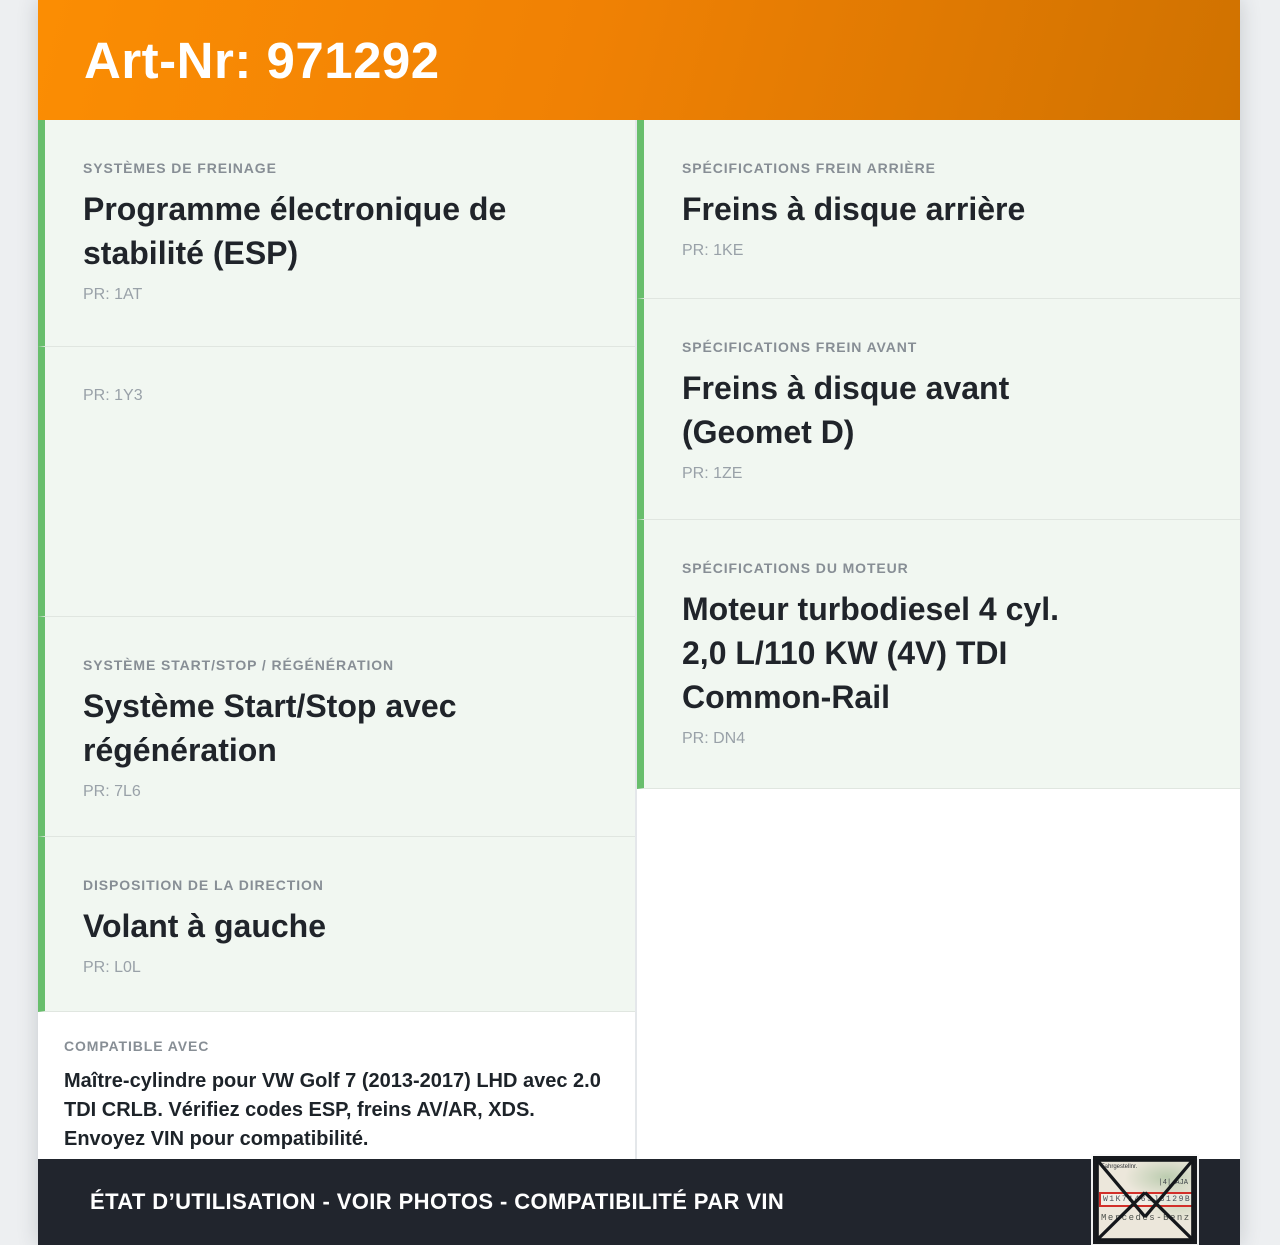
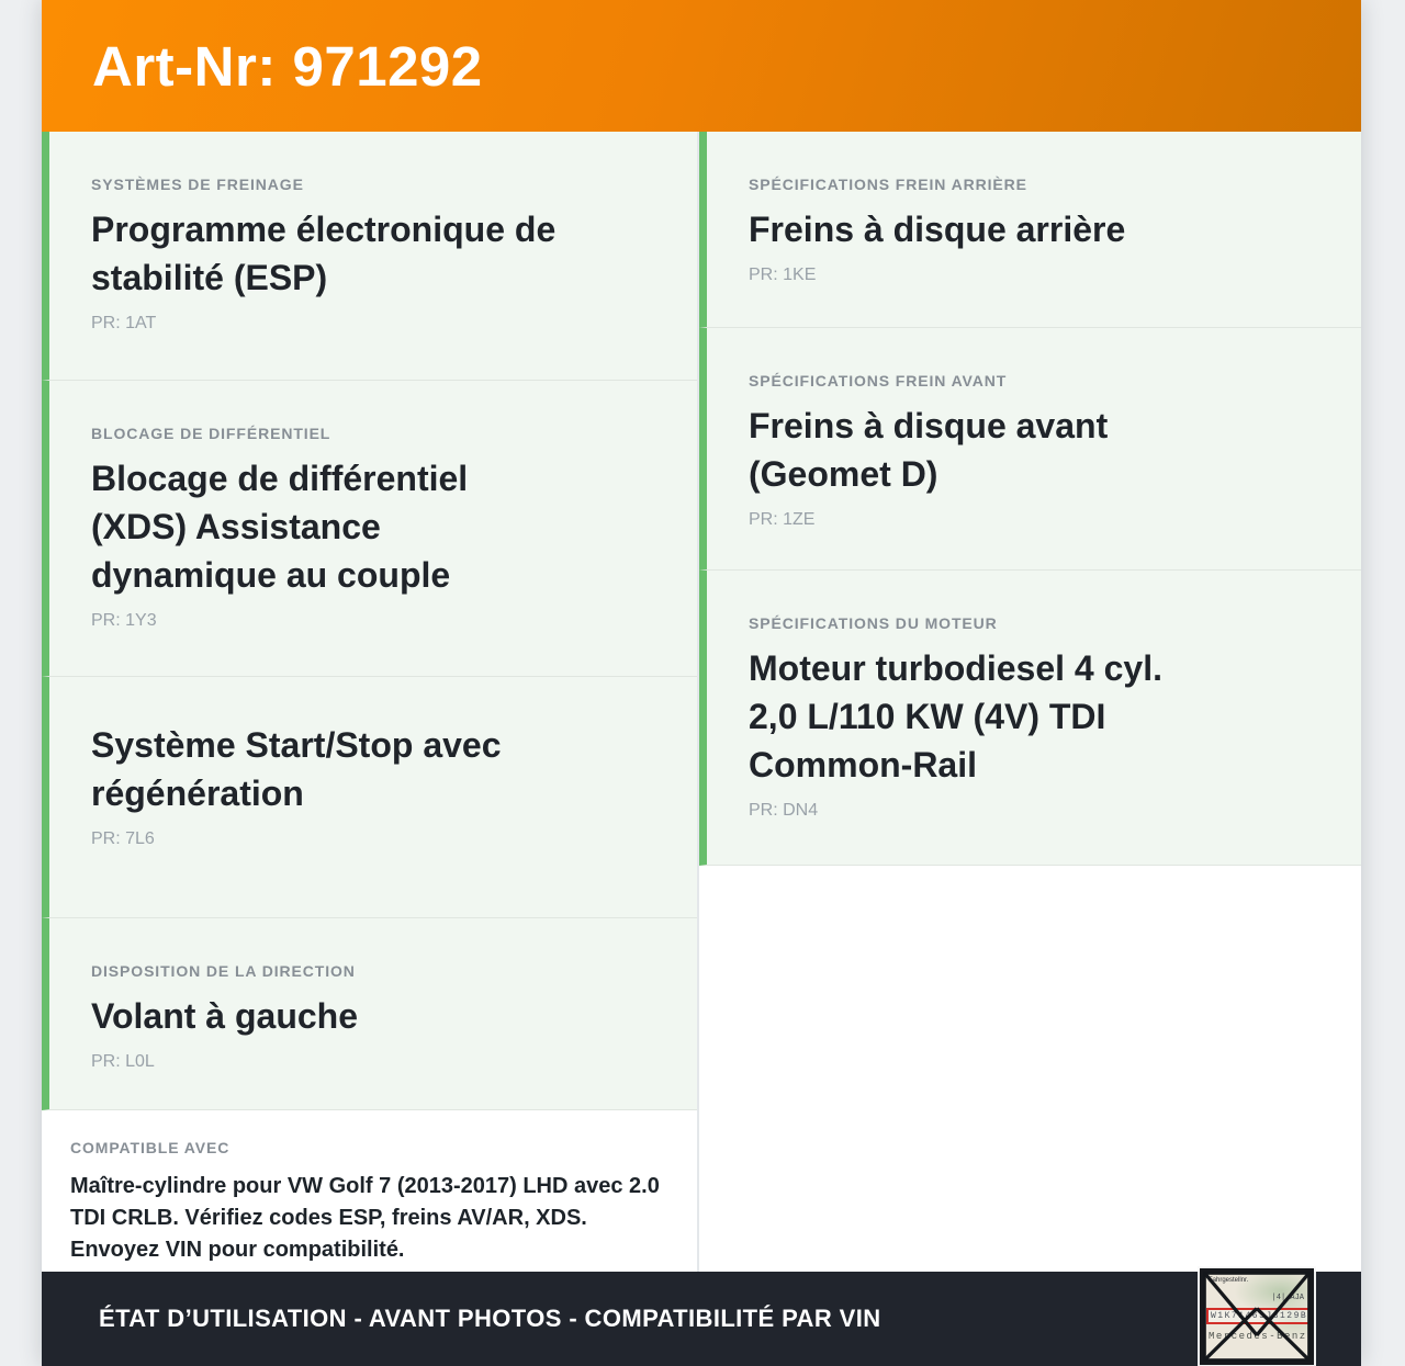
  Art-Nr: 971292
  SYSTÈMES DE FREINAGE
  Programme électronique de stabilité (ESP)
  PR: 1AT
+ BLOCAGE DE DIFFÉRENTIEL
+ Blocage de différentiel (XDS) Assistance dynamique au couple
  PR: 1Y3
- SYSTÈME START/STOP / RÉGÉNÉRATION
  Système Start/Stop avec régénération
  PR: 7L6
  DISPOSITION DE LA DIRECTION
  Volant à gauche
  PR: L0L
  COMPATIBLE AVEC
  Maître-cylindre pour VW Golf 7 (2013-2017) LHD avec 2.0 TDI CRLB. Vérifiez codes ESP, freins AV/AR, XDS. Envoyez VIN pour compatibilité.
  SPÉCIFICATIONS FREIN ARRIÈRE
  Freins à disque arrière
  PR: 1KE
  SPÉCIFICATIONS FREIN AVANT
  Freins à disque avant (Geomet D)
  PR: 1ZE
  SPÉCIFICATIONS DU MOTEUR
  Moteur turbodiesel 4 cyl. 2,0 L/110 KW (4V) TDI Common-Rail
  PR: DN4
- ÉTAT D’UTILISATION - VOIR PHOTOS - COMPATIBILITÉ PAR VIN
+ ÉTAT D’UTILISATION - AVANT PHOTOS - COMPATIBILITÉ PAR VIN
  |4| AJA
  W1K76J3129B
  Mecedes-Benz
